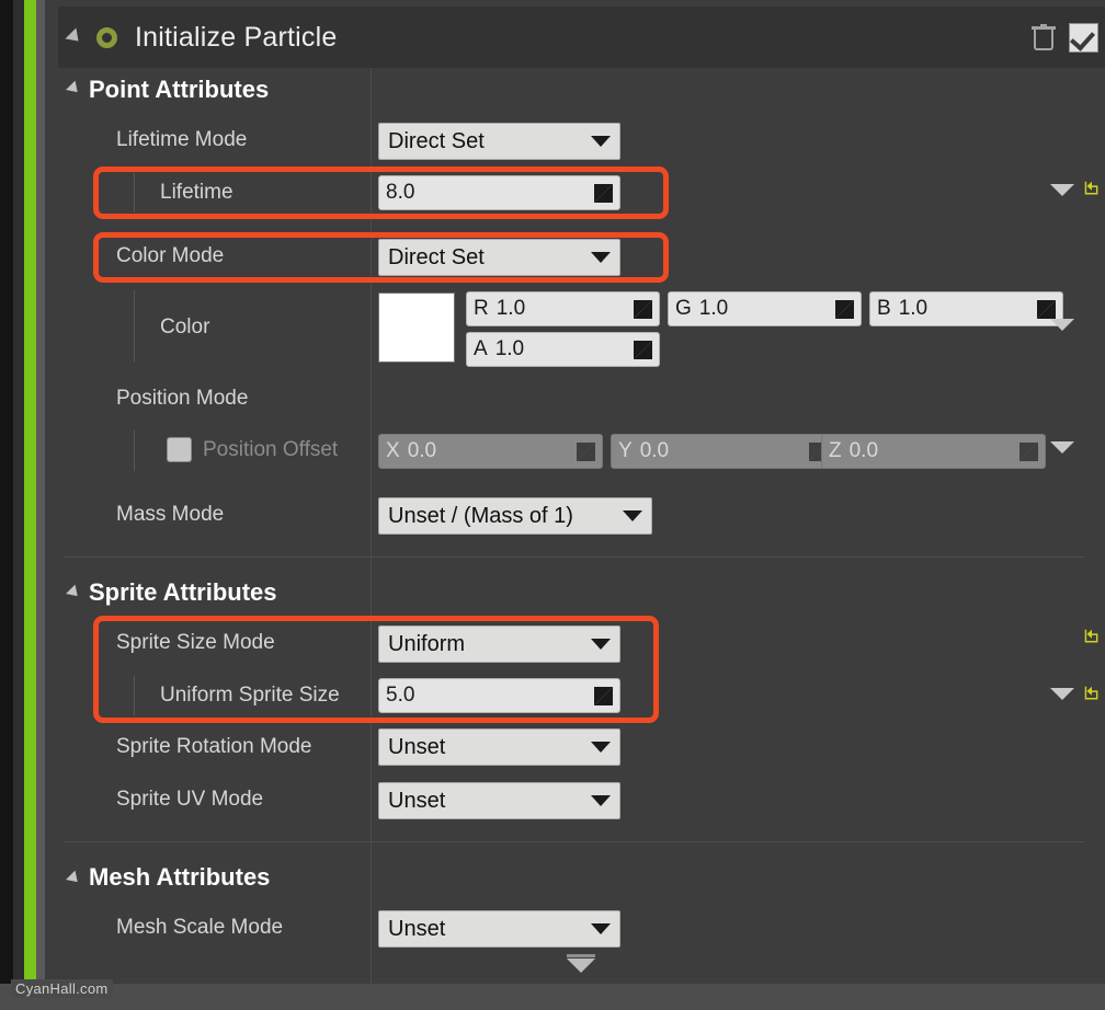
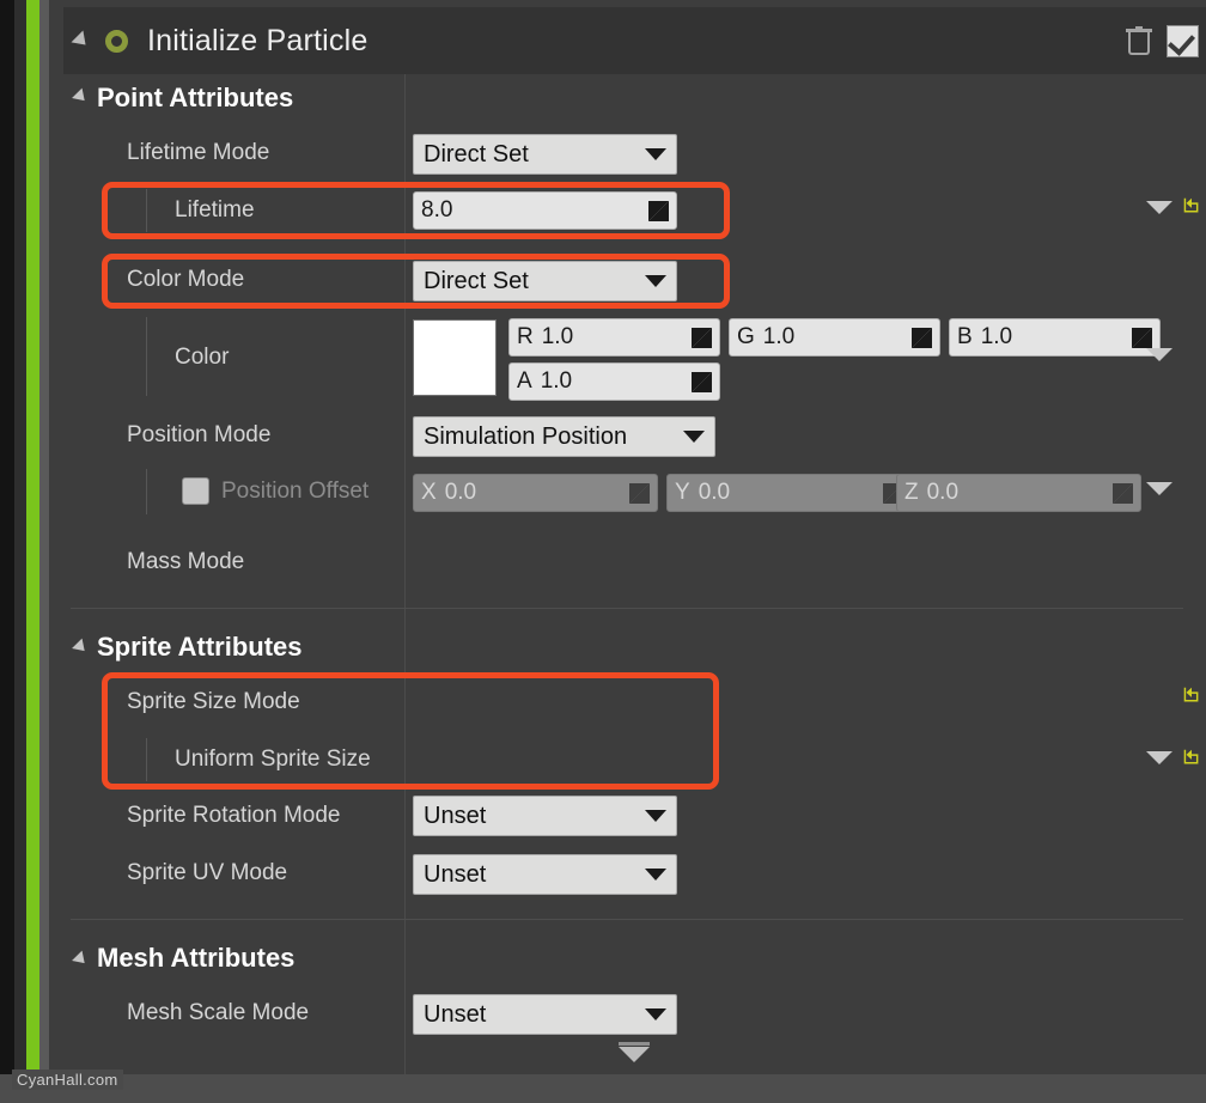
  Initialize Particle
  Point Attributes
  Lifetime Mode
  Direct Set
  Lifetime
  8.0
  Color Mode
  Direct Set
  Color
  R
  1.0
  G
  1.0
  B
  1.0
  A
  1.0
  Position Mode
+ Simulation Position
  Position Offset
  X
  0.0
  Y
  0.0
  Z
  0.0
  Mass Mode
- Unset / (Mass of 1)
  Sprite Attributes
  Sprite Size Mode
- Uniform
  Uniform Sprite Size
- 5.0
  Sprite Rotation Mode
  Unset
  Sprite UV Mode
  Unset
  Mesh Attributes
  Mesh Scale Mode
  Unset
  CyanHall.com
